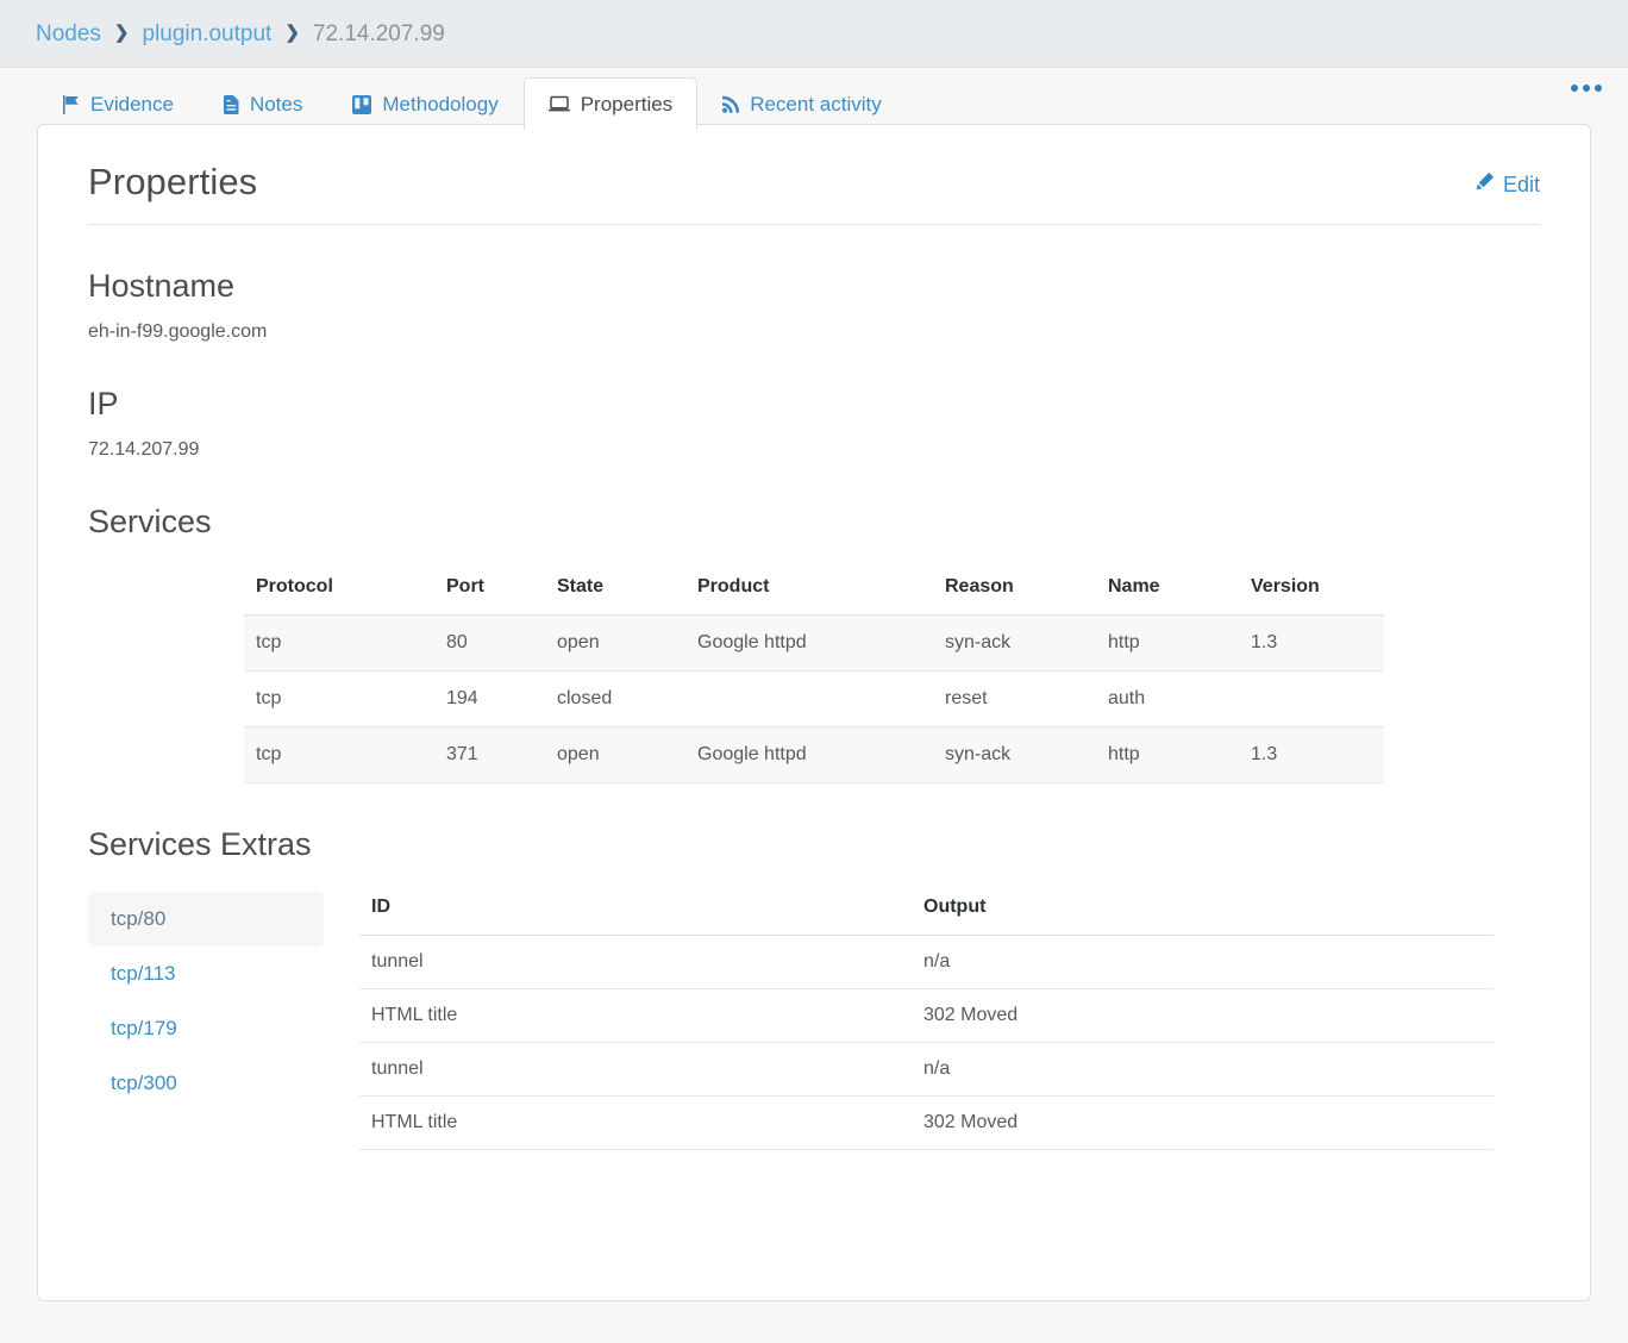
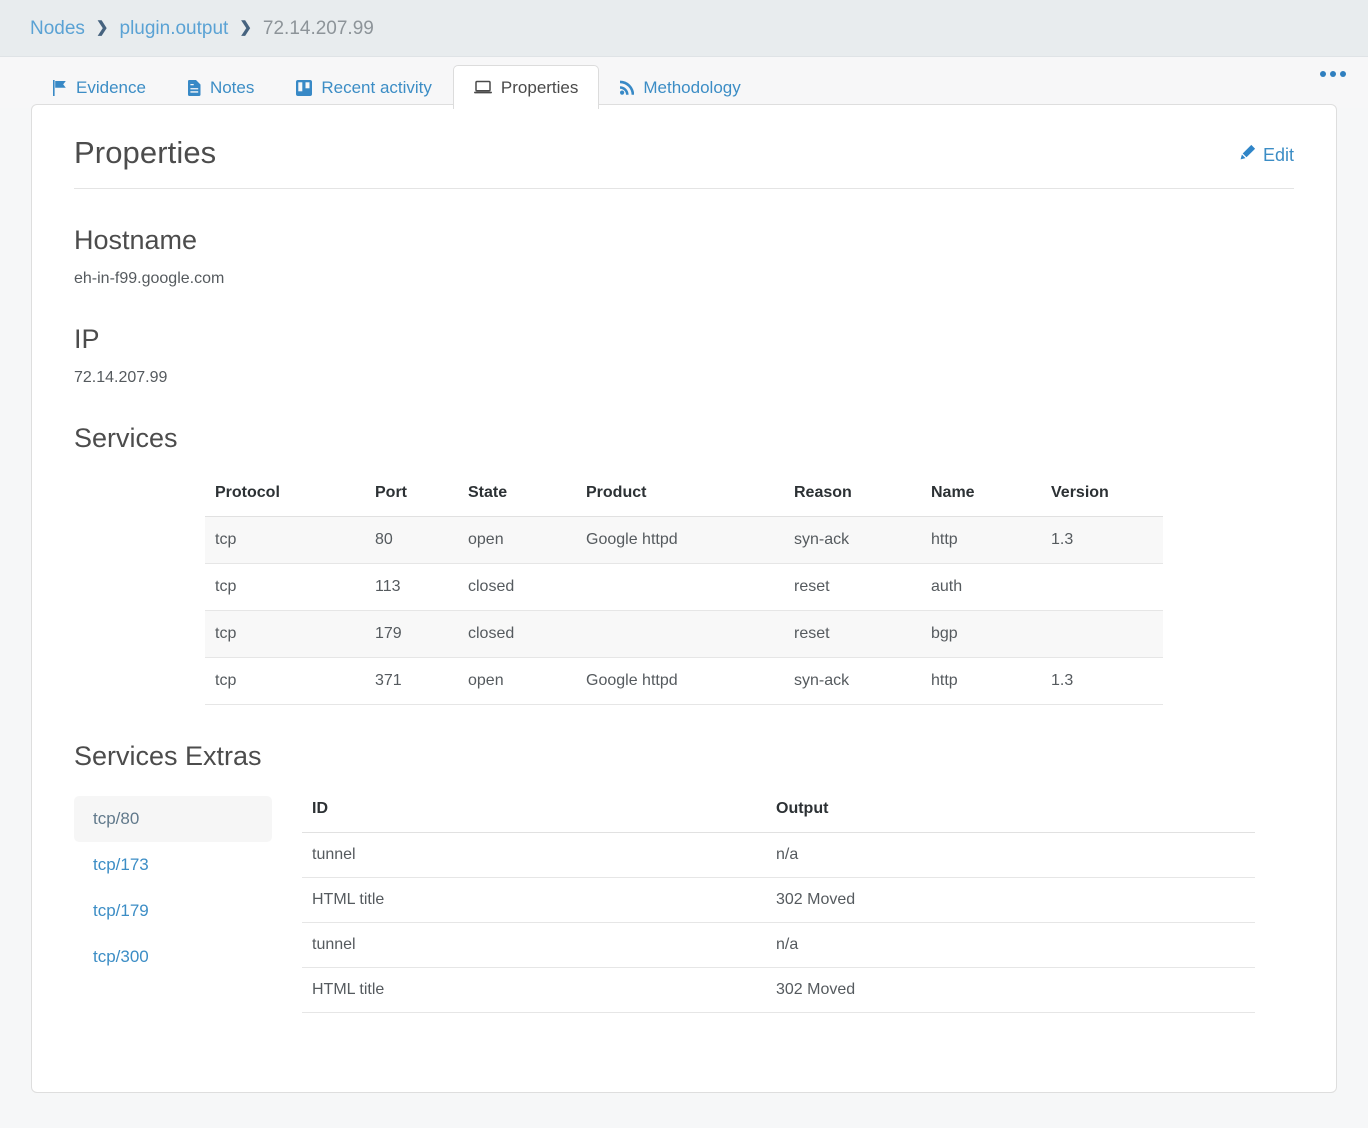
  Nodes
  ❯
  plugin.output
  ❯
  72.14.207.99
  Evidence
  Notes
- Methodology
+ Recent activity
  Properties
- Recent activity
+ Methodology
  Properties
  Edit
  Hostname
  eh-in-f99.google.com
  IP
  72.14.207.99
  Services
  Protocol	Port	State	Product	Reason	Name	Version
  tcp	80	open	Google httpd	syn-ack	http	1.3
- tcp	194	closed		reset	auth
+ tcp	113	closed		reset	auth
+ tcp	179	closed		reset	bgp
  tcp	371	open	Google httpd	syn-ack	http	1.3
  Services Extras
  tcp/80
- tcp/113
+ tcp/173
  tcp/179
  tcp/300
  ID	Output
  tunnel	n/a
  HTML title	302 Moved
  tunnel	n/a
  HTML title	302 Moved
